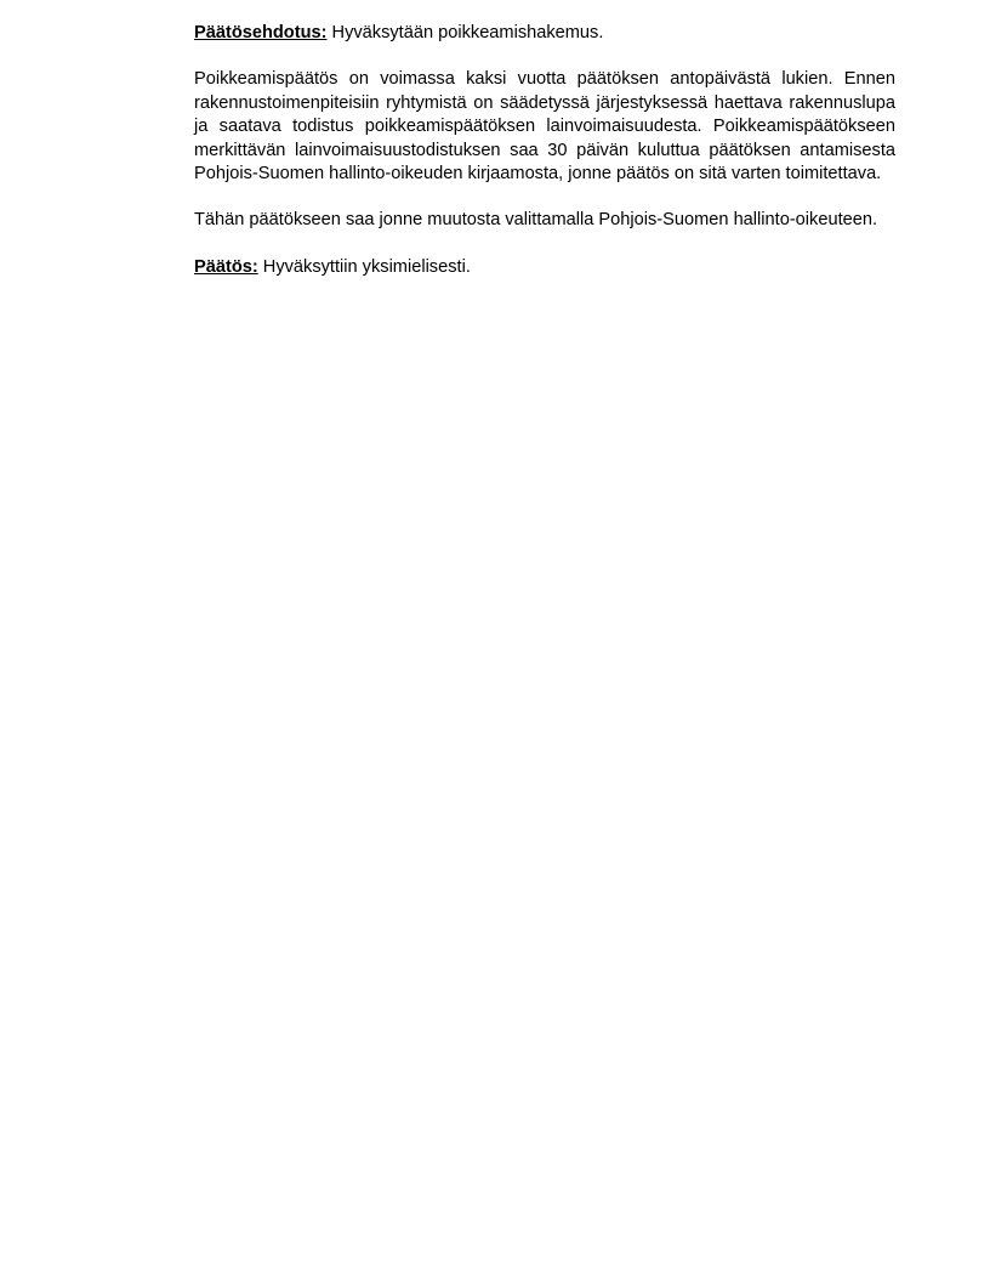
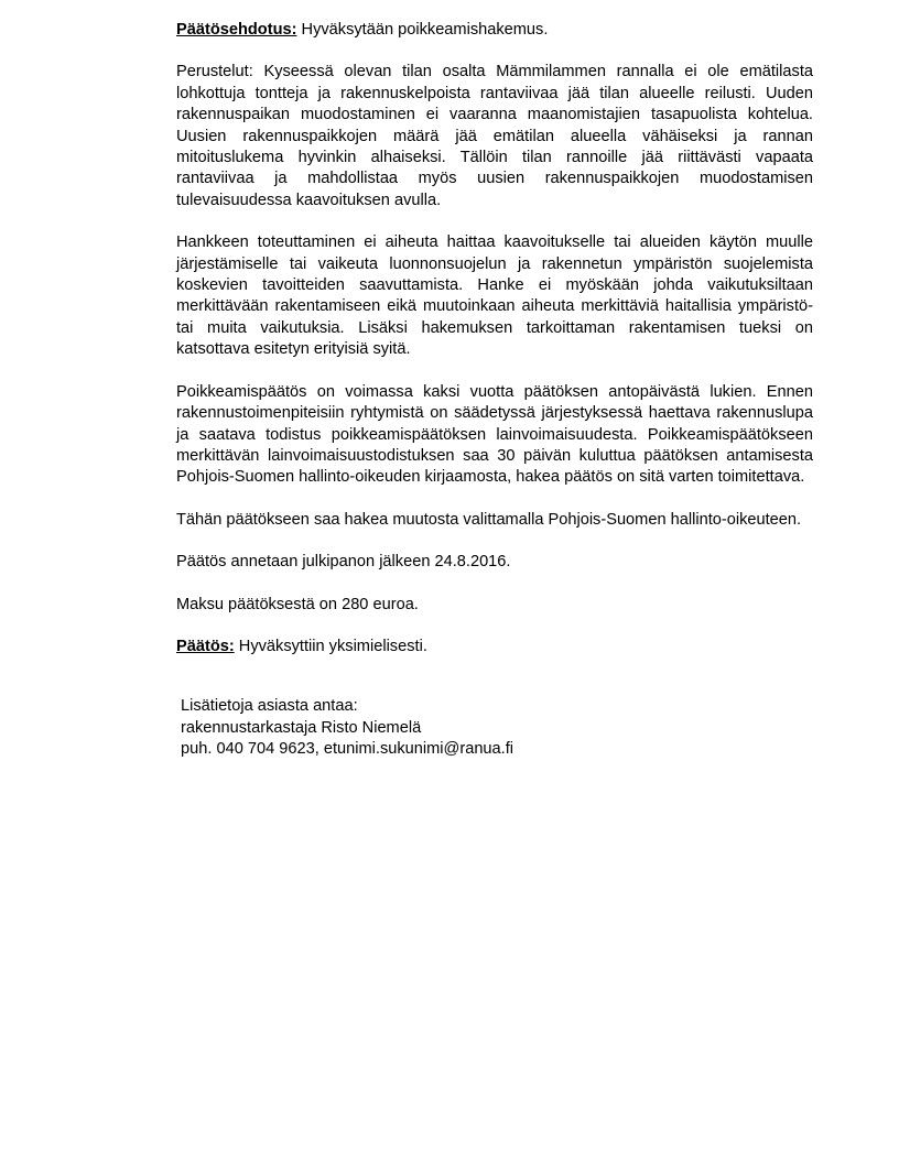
  Päätösehdotus: Hyväksytään poikkeamishakemus.
+ Perustelut: Kyseessä olevan tilan osalta Mämmilammen rannalla ei ole emätilasta lohkottuja tontteja ja rakennuskelpoista rantaviivaa jää tilan alueelle reilusti. Uuden rakennuspaikan muodostaminen ei vaaranna maanomistajien tasapuolista kohtelua. Uusien rakennuspaikkojen määrä jää emätilan alueella vähäiseksi ja rannan mitoituslukema hyvinkin alhaiseksi. Tällöin tilan rannoille jää riittävästi vapaata rantaviivaa ja mahdollistaa myös uusien rakennuspaikkojen muodostamisen tulevaisuudessa kaavoituksen avulla.
+ Hankkeen toteuttaminen ei aiheuta haittaa kaavoitukselle tai alueiden käytön muulle järjestämiselle tai vaikeuta luonnonsuojelun ja rakennetun ympäristön suojelemista koskevien tavoitteiden saavuttamista. Hanke ei myöskään johda vaikutuksiltaan merkittävään rakentamiseen eikä muutoinkaan aiheuta merkittäviä haitallisia ympäristö- tai muita vaikutuksia. Lisäksi hakemuksen tarkoittaman rakentamisen tueksi on katsottava esitetyn erityisiä syitä.
- Poikkeamispäätös on voimassa kaksi vuotta päätöksen antopäivästä lukien. Ennen rakennustoimenpiteisiin ryhtymistä on säädetyssä järjestyksessä haettava rakennuslupa ja saatava todistus poikkeamispäätöksen lainvoimaisuudesta. Poikkeamispäätökseen merkittävän lainvoimaisuustodistuksen saa 30 päivän kuluttua päätöksen antamisesta Pohjois-Suomen hallinto-oikeuden kirjaamosta, jonne päätös on sitä varten toimitettava.
+ Poikkeamispäätös on voimassa kaksi vuotta päätöksen antopäivästä lukien. Ennen rakennustoimenpiteisiin ryhtymistä on säädetyssä järjestyksessä haettava rakennuslupa ja saatava todistus poikkeamispäätöksen lainvoimaisuudesta. Poikkeamispäätökseen merkittävän lainvoimaisuustodistuksen saa 30 päivän kuluttua päätöksen antamisesta Pohjois-Suomen hallinto-oikeuden kirjaamosta, hakea päätös on sitä varten toimitettava.
- Tähän päätökseen saa jonne muutosta valittamalla Pohjois-Suomen hallinto-oikeuteen.
+ Tähän päätökseen saa hakea muutosta valittamalla Pohjois-Suomen hallinto-oikeuteen.
+ Päätös annetaan julkipanon jälkeen 24.8.2016.
+ Maksu päätöksestä on 280 euroa.
  Päätös: Hyväksyttiin yksimielisesti.
+ Lisätietoja asiasta antaa:
+ rakennustarkastaja Risto Niemelä
+ puh. 040 704 9623, etunimi.sukunimi@ranua.fi
